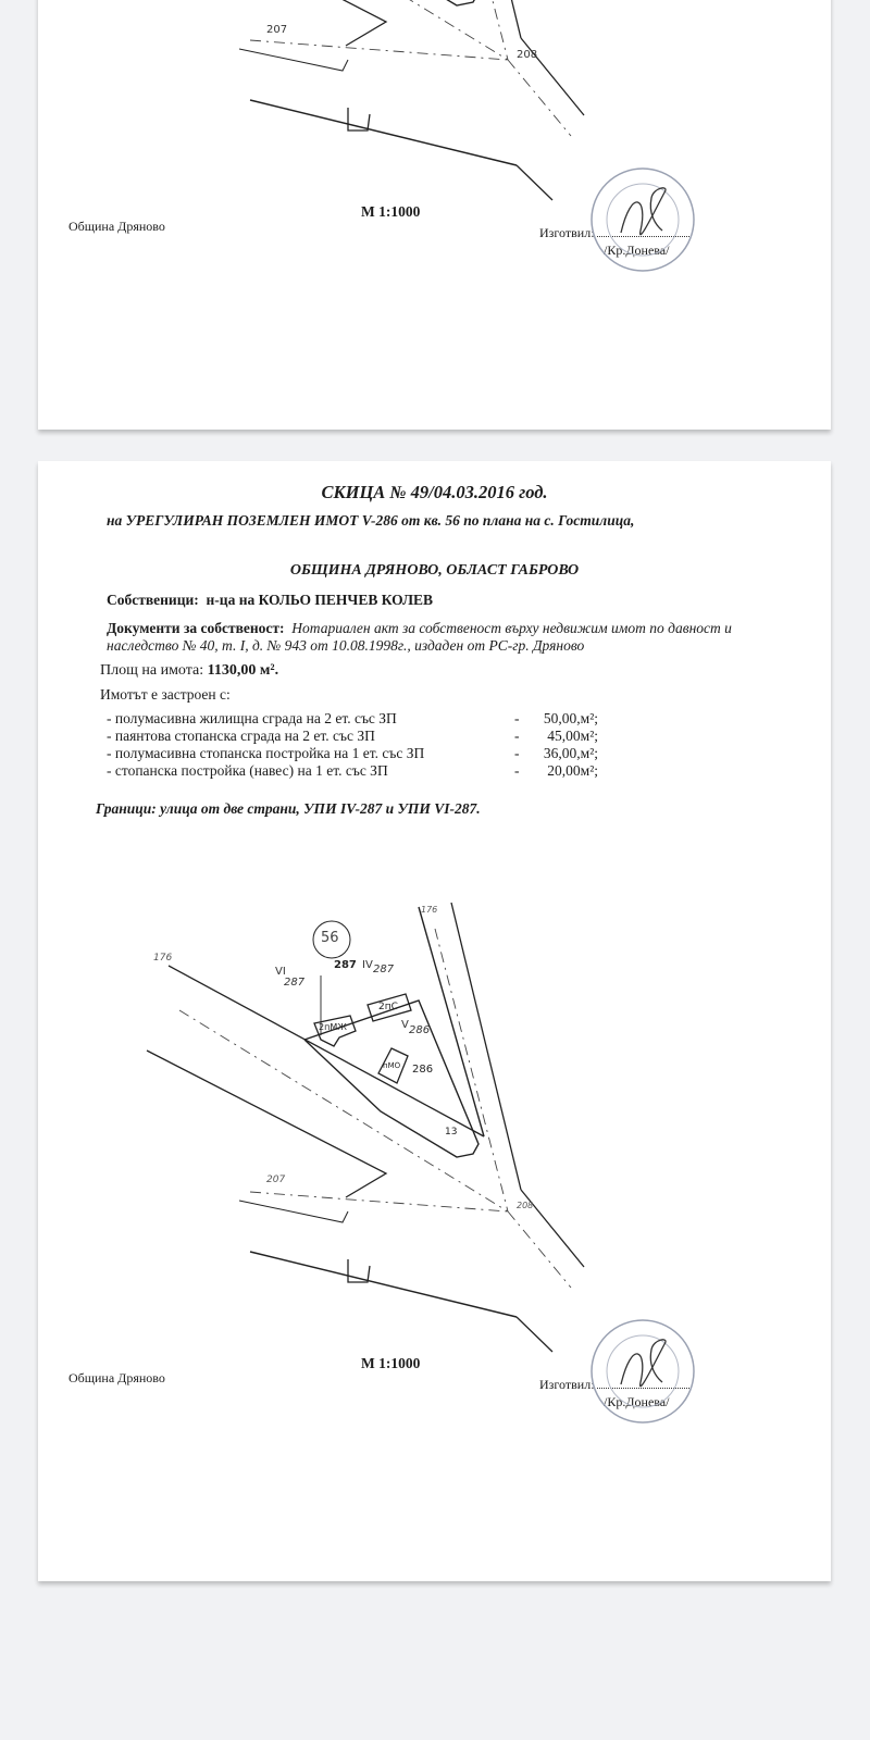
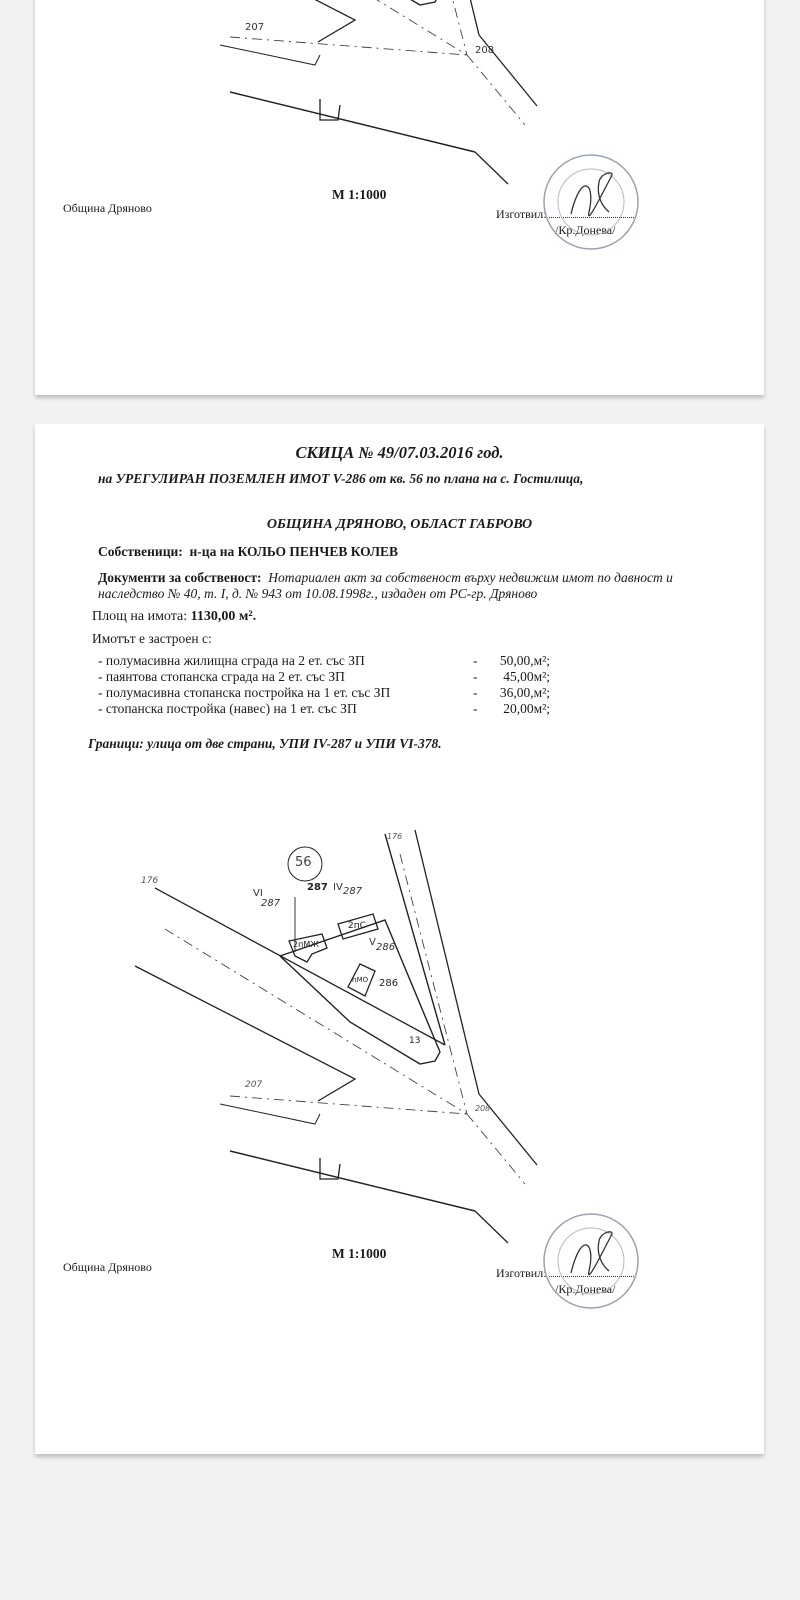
  207
  208
  Община Дряново
  М 1:1000
  Изготвил
  /КрДонева/
- СКИЦА № 49/04.03.2016 год.
+ СКИЦА № 49/07.03.2016 год.
  на УРЕГУЛИРАН ПОЗЕМЛЕН ИМОТ V-286 от кв. 56 по плана на с. Гостилица,
  ОБЩИНА ДРЯНОВО, ОБЛАСТ ГАБРОВО
  Собственици: н-ца на КОЛЬО ПЕНЧЕВ КОЛЕВ
  Документи за собственост: Нотариален акт за собственост върху недвижим имот по давност и наследство № 40, т. I, д. № 943 от 10.08.1998г., издаден от РС-гр. Дряново
  Площ на имота: 1130,00 м².
  Имотът е застроен с:
  - полумасивна жилищна сграда на 2 ет. със ЗП
  -
  50,00,м²;
  - паянтова стопанска сграда на 2 ет. със ЗП
  -
  45,00м²;
  - полумасивна стопанска постройка на 1 ет. със ЗП
  -
  36,00,м²;
  - стопанска постройка (навес) на 1 ет. със ЗП
  -
  20,00м²;
- Граници: улица от две страни, УПИ IV-287 и УПИ VI-287.
+ Граници: улица от две страни, УПИ IV-287 и УПИ VI-378.
  56
  VI
  287
  287
  IV
  287
  V
  286
  286
  2пМЖ
  2пС
  пМО
  176
  176
  207
  208
  13
  Община Дряново
  М 1:1000
  Изготвил
  /КрДонева/
